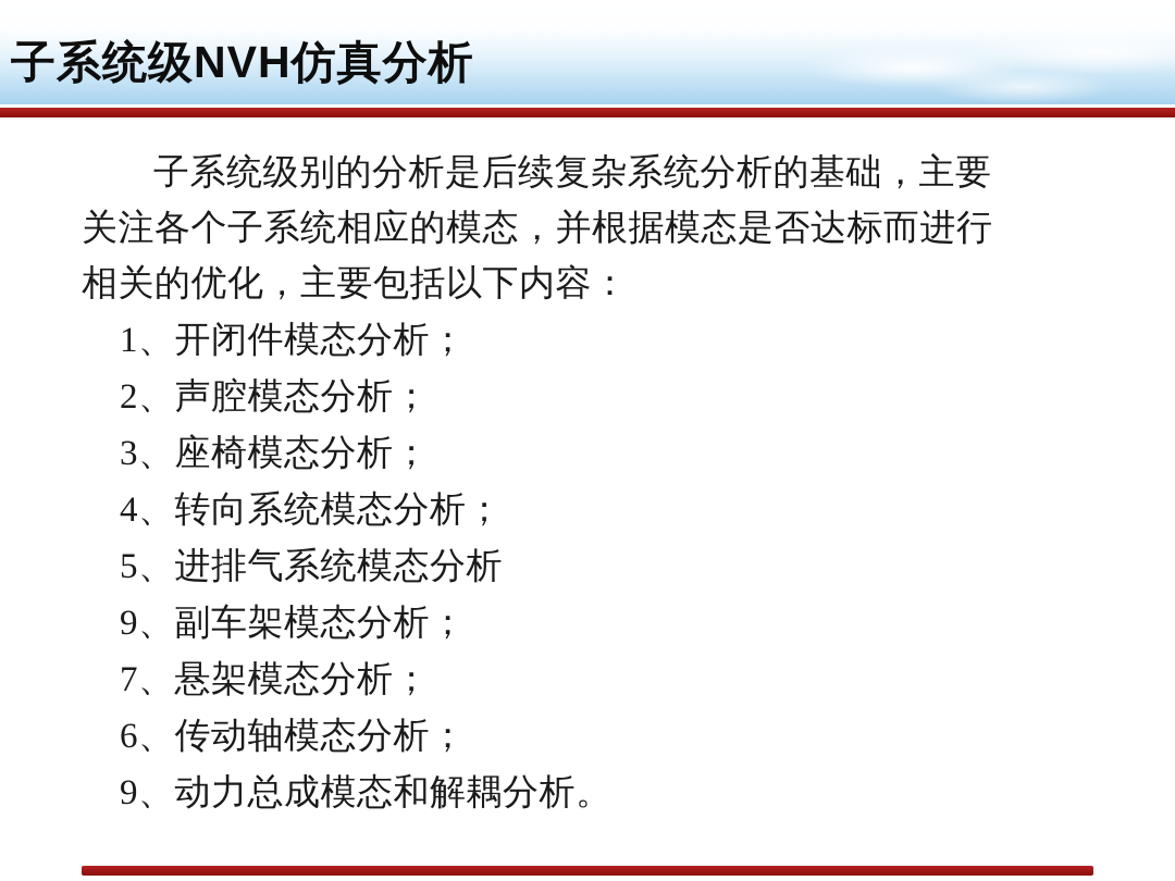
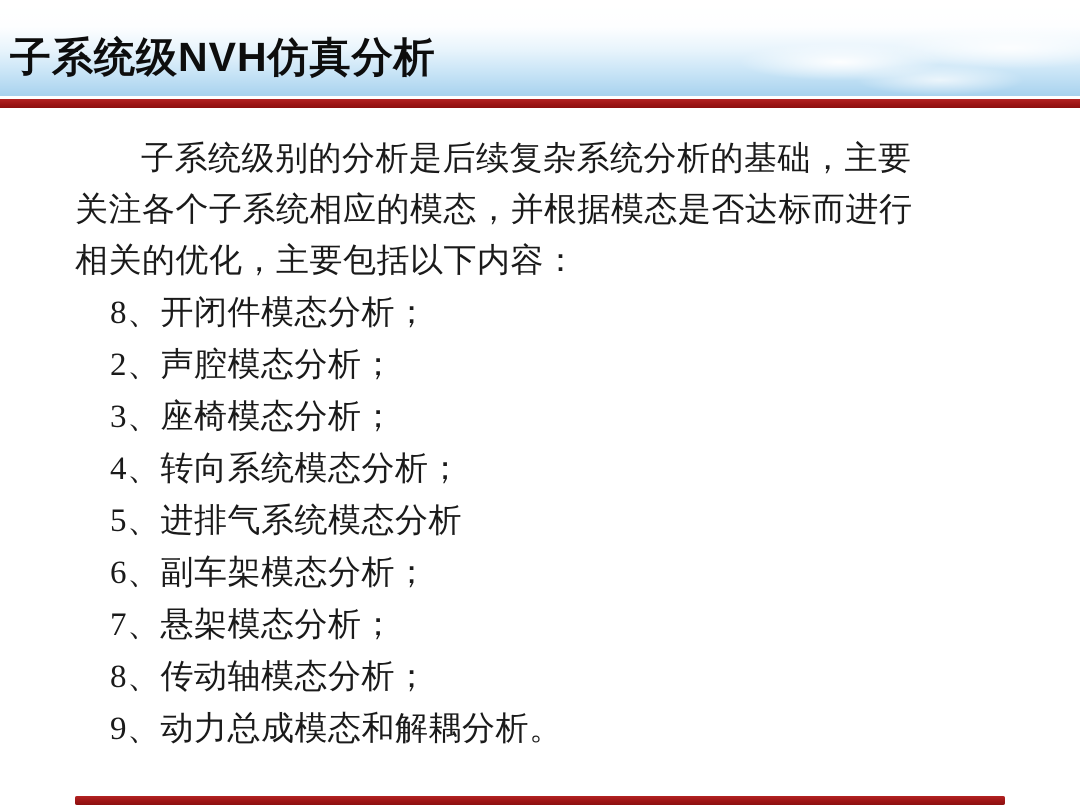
  子系统级NVH仿真分析
  子系统级别的分析是后续复杂系统分析的基础，主要
  关注各个子系统相应的模态，并根据模态是否达标而进行
  相关的优化，主要包括以下内容：
- 1、开闭件模态分析；
+ 8、开闭件模态分析；
  2、声腔模态分析；
  3、座椅模态分析；
  4、转向系统模态分析；
  5、进排气系统模态分析
- 9、副车架模态分析；
+ 6、副车架模态分析；
  7、悬架模态分析；
- 6、传动轴模态分析；
+ 8、传动轴模态分析；
  9、动力总成模态和解耦分析。
